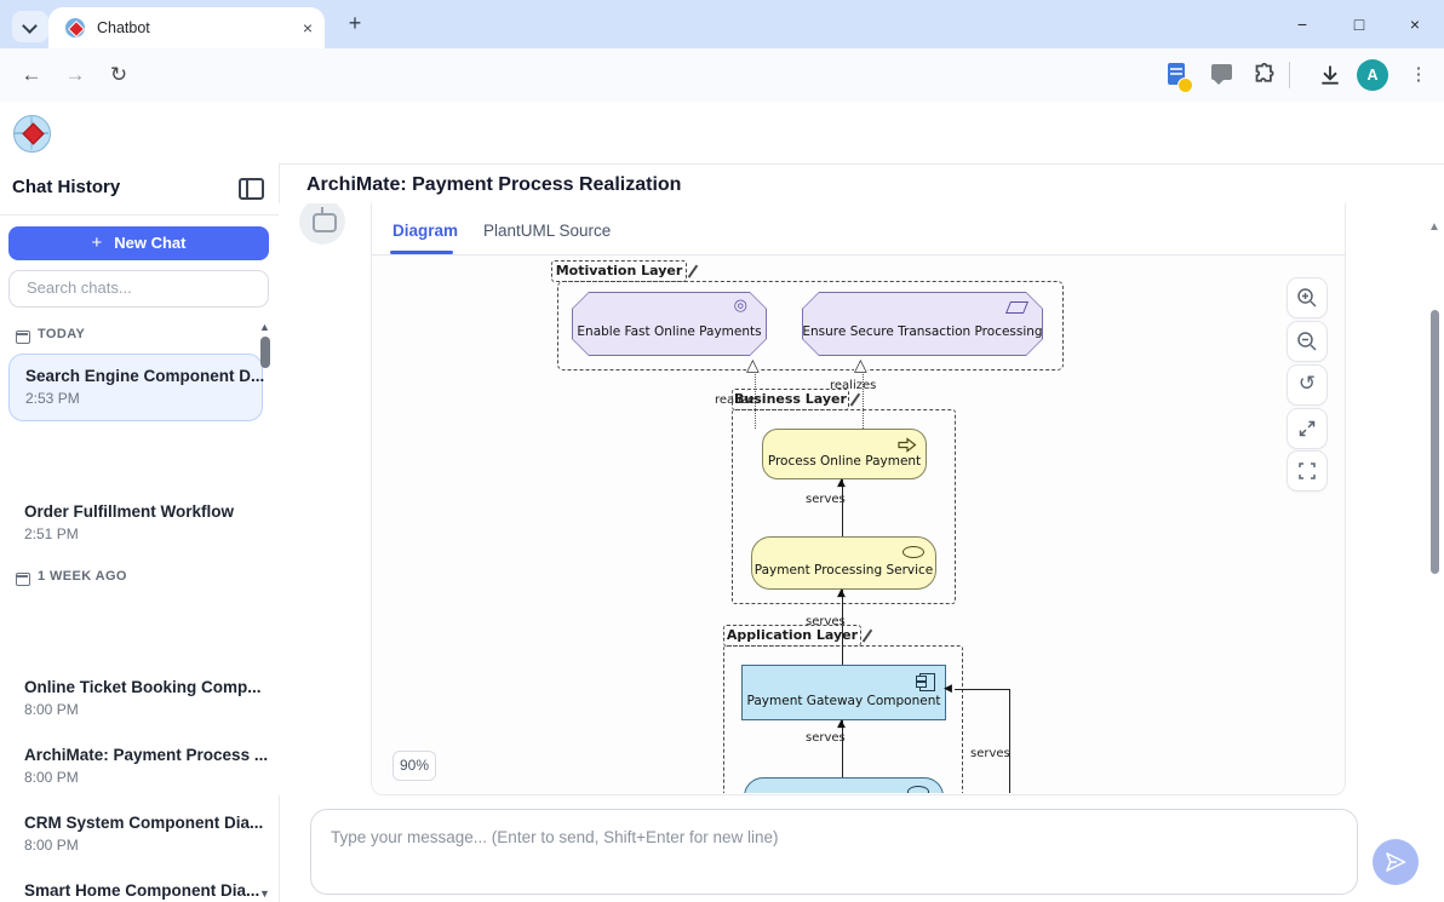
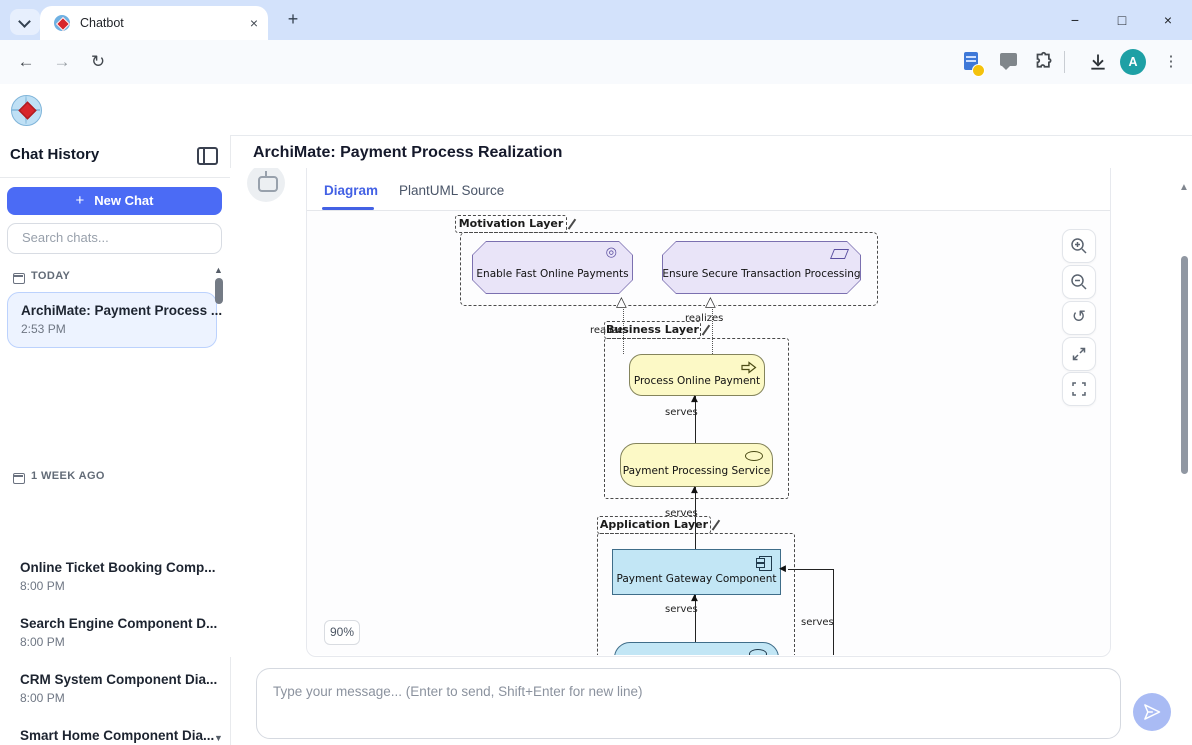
  Chatbot
  ×
  +
  −
  □
  ×
  ←
  →
  ↻
  A
  ⋮
  Chat History
  + New Chat
  Search chats...
  TODAY
- Search Engine Component D...
+ ArchiMate: Payment Process ...
  2:53 PM
- Order Fulfillment Workflow
- 2:51 PM
  1 WEEK AGO
  Online Ticket Booking Comp...
  8:00 PM
- ArchiMate: Payment Process ...
+ Search Engine Component D...
  8:00 PM
  CRM System Component Dia...
  8:00 PM
  Smart Home Component Dia...
  ▲
  ▼
  ArchiMate: Payment Process Realization
  Diagram
  PlantUML Source
  Motivation Layer
  ◎
  Enable Fast Online Payments
  Ensure Secure Transaction Processing
  △
  △
  realizes
  realizes
  Business Layer
  Process Online Payment
  ▲
  serves
  Payment Processing Service
  ▲
  serves
  Application Layer
  Payment Gateway Component
  ▲
  serves
  ◀
  serves
  ↺
  90%
  ▲
  Type your message... (Enter to send, Shift+Enter for new line)
